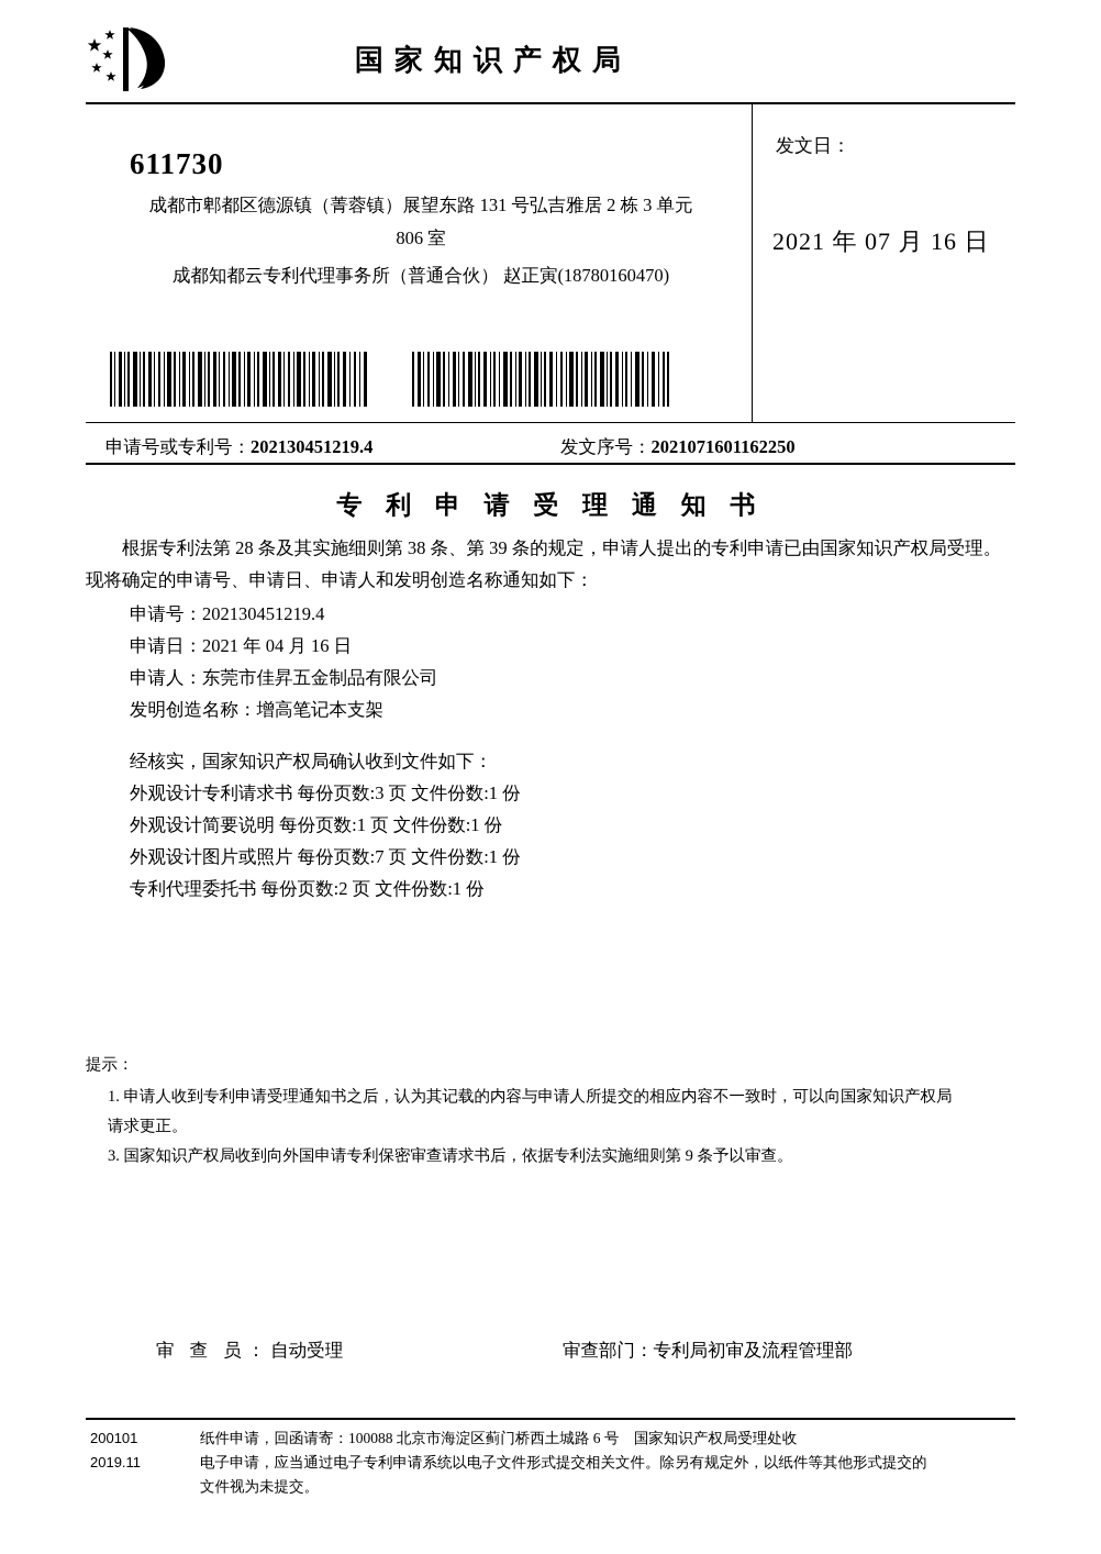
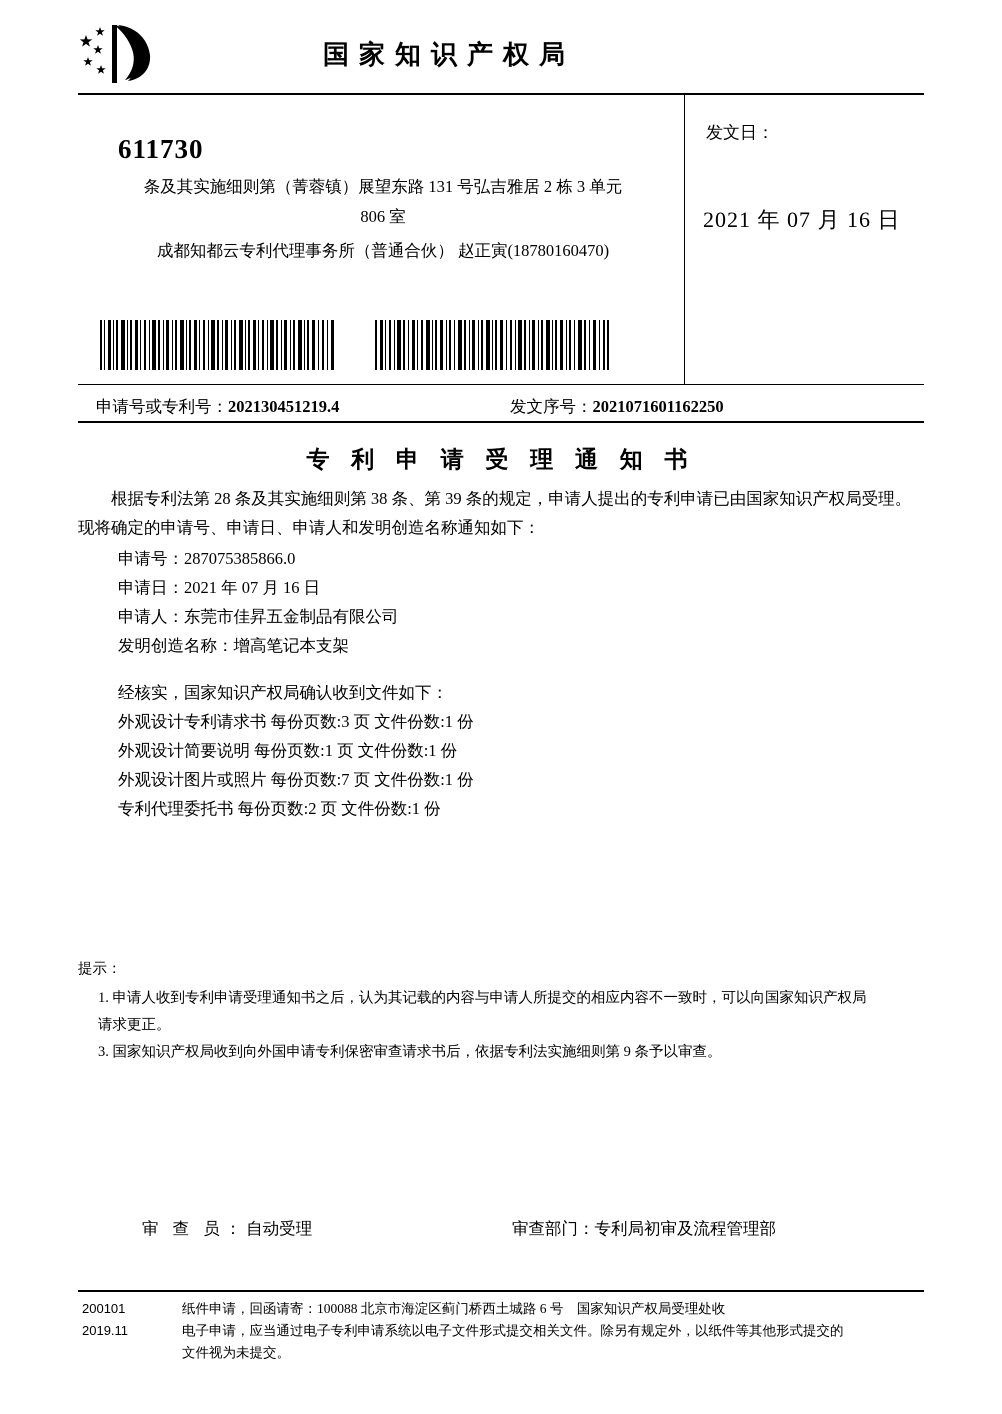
  国家知识产权局
  611730
- 成都市郫都区德源镇（菁蓉镇）展望东路 131 号弘吉雅居 2 栋 3 单元
+ 条及其实施细则第（菁蓉镇）展望东路 131 号弘吉雅居 2 栋 3 单元
  806 室
  成都知都云专利代理事务所（普通合伙） 赵正寅(18780160470)
  发文日：
  2021 年 07 月 16 日
  申请号或专利号：202130451219.4
  发文序号：2021071601162250
  专 利 申 请 受 理 通 知 书
  根据专利法第 28 条及其实施细则第 38 条、第 39 条的规定，申请人提出的专利申请已由国家知识产权局受理。现将确定的申请号、申请日、申请人和发明创造名称通知如下：
- 申请号：202130451219.4
+ 申请号：287075385866.0
- 申请日：2021 年 04 月 16 日
+ 申请日：2021 年 07 月 16 日
  申请人：东莞市佳昇五金制品有限公司
  发明创造名称：增高笔记本支架
  经核实，国家知识产权局确认收到文件如下：
  外观设计专利请求书 每份页数:3 页 文件份数:1 份
  外观设计简要说明 每份页数:1 页 文件份数:1 份
  外观设计图片或照片 每份页数:7 页 文件份数:1 份
  专利代理委托书 每份页数:2 页 文件份数:1 份
  提示：
  1. 申请人收到专利申请受理通知书之后，认为其记载的内容与申请人所提交的相应内容不一致时，可以向国家知识产权局
  请求更正。
  3. 国家知识产权局收到向外国申请专利保密审查请求书后，依据专利法实施细则第 9 条予以审查。
  审 查 员：自动受理
  审查部门：专利局初审及流程管理部
  200101
  纸件申请，回函请寄：100088 北京市海淀区蓟门桥西土城路 6 号 国家知识产权局受理处收
  2019.11
  电子申请，应当通过电子专利申请系统以电子文件形式提交相关文件。除另有规定外，以纸件等其他形式提交的
  文件视为未提交。
